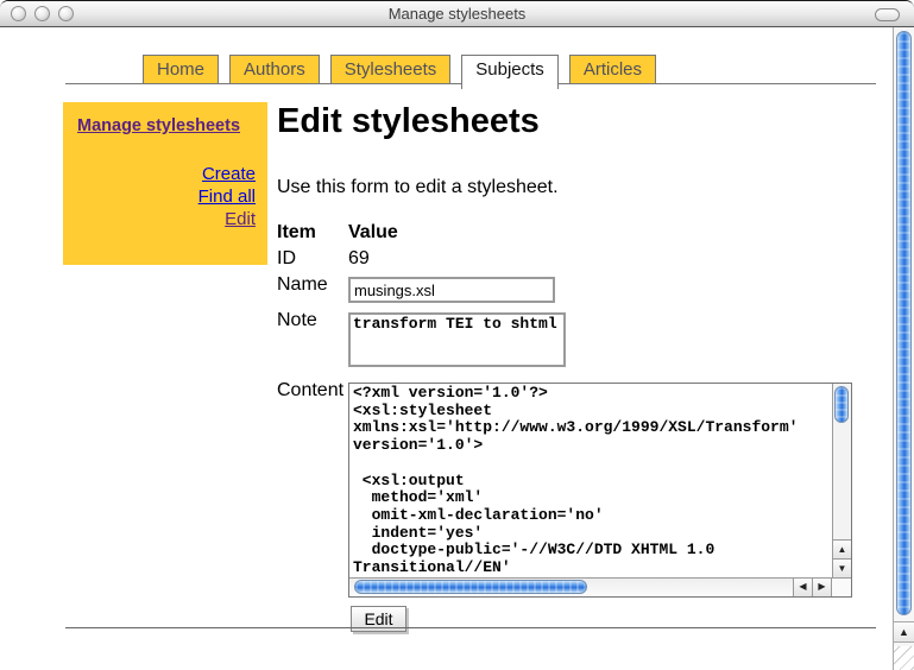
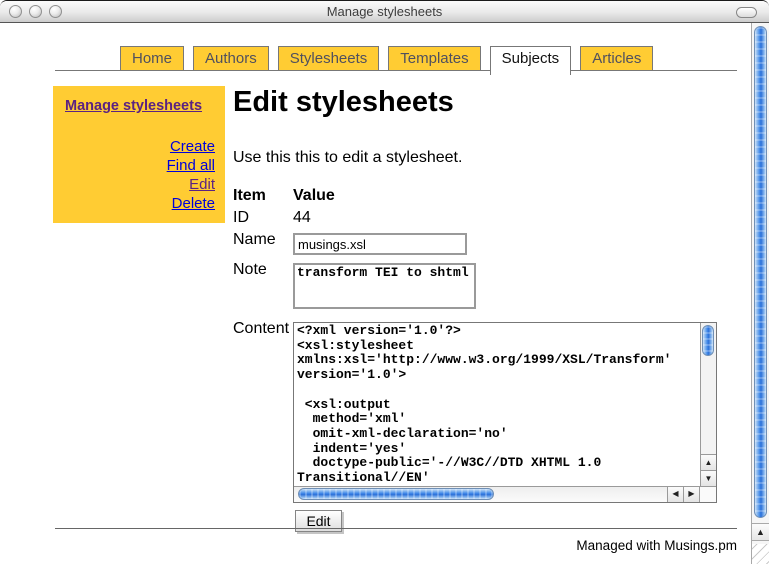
  Manage stylesheets
  Home
  Authors
  Stylesheets
+ Templates
  Subjects
  Articles
  Manage stylesheets
  Create
  Find all
  Edit
+ Delete
  Edit stylesheets
- Use this form to edit a stylesheet.
+ Use this this to edit a stylesheet.
  Item
  Value
  ID
- 69
+ 44
  Name
  musings.xsl
  Note
  transform TEI to shtml
  Content
  <?xml version='1.0'?>
  <xsl:stylesheet
  xmlns:xsl='http://www.w3.org/1999/XSL/Transform'
  version='1.0'>
  <xsl:output
  method='xml'
  omit-xml-declaration='no'
  indent='yes'
  doctype-public='-//W3C//DTD XHTML 1.0
  Transitional//EN'
  ▲
  ▼
  ◀
  ▶
  Edit
+ Managed with Musings.pm
  ▲
